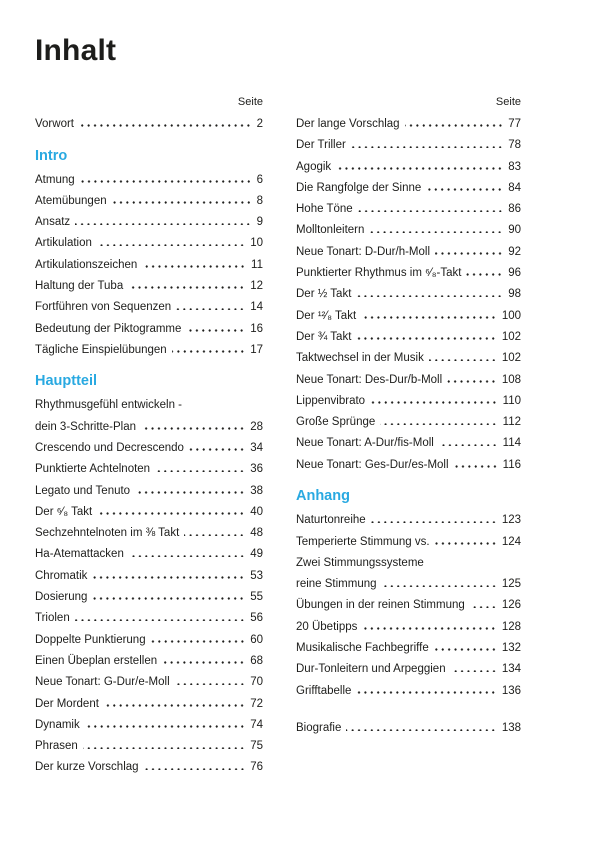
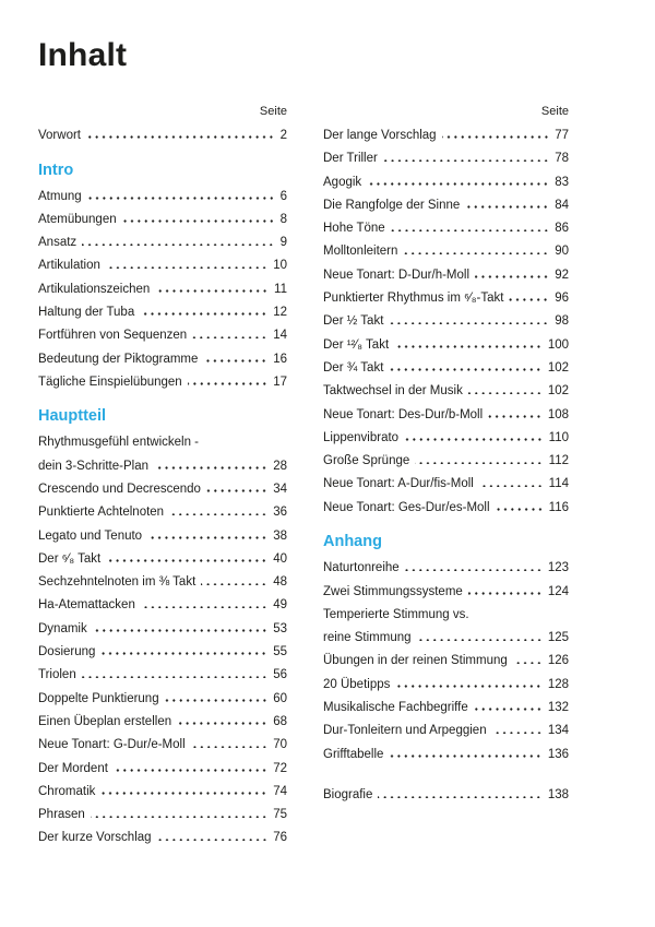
  Inhalt
  Seite
  Vorwort
  2
  Intro
  Atmung
  6
  Atemübungen
  8
  Ansatz
  9
  Artikulation
  10
  Artikulationszeichen
  11
  Haltung der Tuba
  12
  Fortführen von Sequenzen
  14
  Bedeutung der Piktogramme
  16
  Tägliche Einspielübungen
  17
  Hauptteil
  Rhythmusgefühl entwickeln -
  dein 3-Schritte-Plan
  28
  Crescendo und Decrescendo
  34
  Punktierte Achtelnoten
  36
  Legato und Tenuto
  38
  Der ⁶⁄₈ Takt
  40
  Sechzehntelnoten im ⅜ Takt
  48
  Ha-Atemattacken
  49
- Chromatik
+ Dynamik
  53
  Dosierung
  55
  Triolen
  56
  Doppelte Punktierung
  60
  Einen Übeplan erstellen
  68
  Neue Tonart: G-Dur/e-Moll
  70
  Der Mordent
  72
- Dynamik
+ Chromatik
  74
  Phrasen
  75
  Der kurze Vorschlag
  76
  Seite
  Der lange Vorschlag
  77
  Der Triller
  78
  Agogik
  83
  Die Rangfolge der Sinne
  84
  Hohe Töne
  86
  Molltonleitern
  90
  Neue Tonart: D-Dur/h-Moll
  92
  Punktierter Rhythmus im ⁶⁄₈-Takt
  96
  Der ½ Takt
  98
  Der ¹²⁄₈ Takt
  100
  Der ¾ Takt
  102
  Taktwechsel in der Musik
  102
  Neue Tonart: Des-Dur/b-Moll
  108
  Lippenvibrato
  110
  Große Sprünge
  112
  Neue Tonart: A-Dur/fis-Moll
  114
  Neue Tonart: Ges-Dur/es-Moll
  116
  Anhang
  Naturtonreihe
  123
- Temperierte Stimmung vs.
+ Zwei Stimmungssysteme
  124
- Zwei Stimmungssysteme
+ Temperierte Stimmung vs.
  reine Stimmung
  125
  Übungen in der reinen Stimmung
  126
  20 Übetipps
  128
  Musikalische Fachbegriffe
  132
  Dur-Tonleitern und Arpeggien
  134
  Grifftabelle
  136
  Biografie
  138
